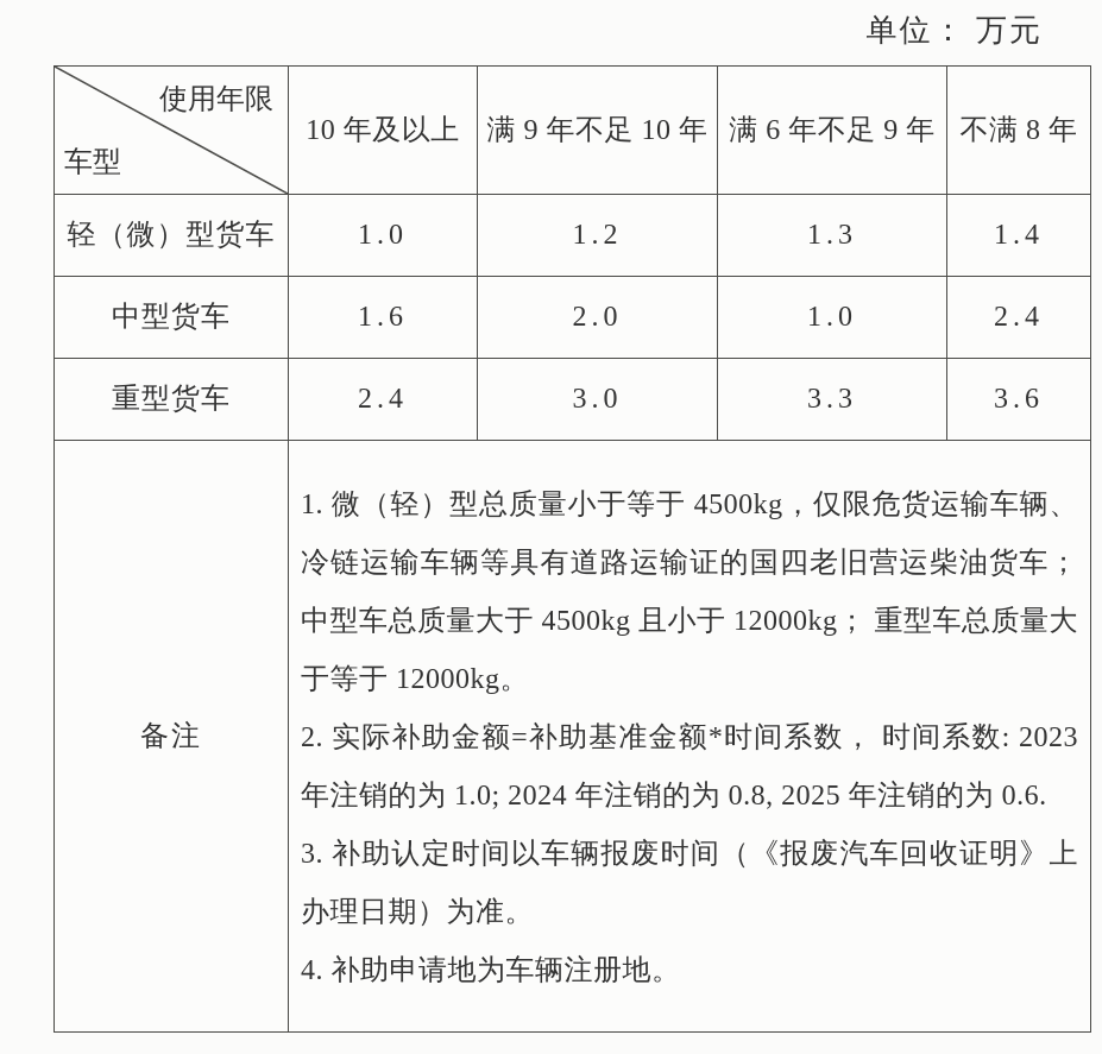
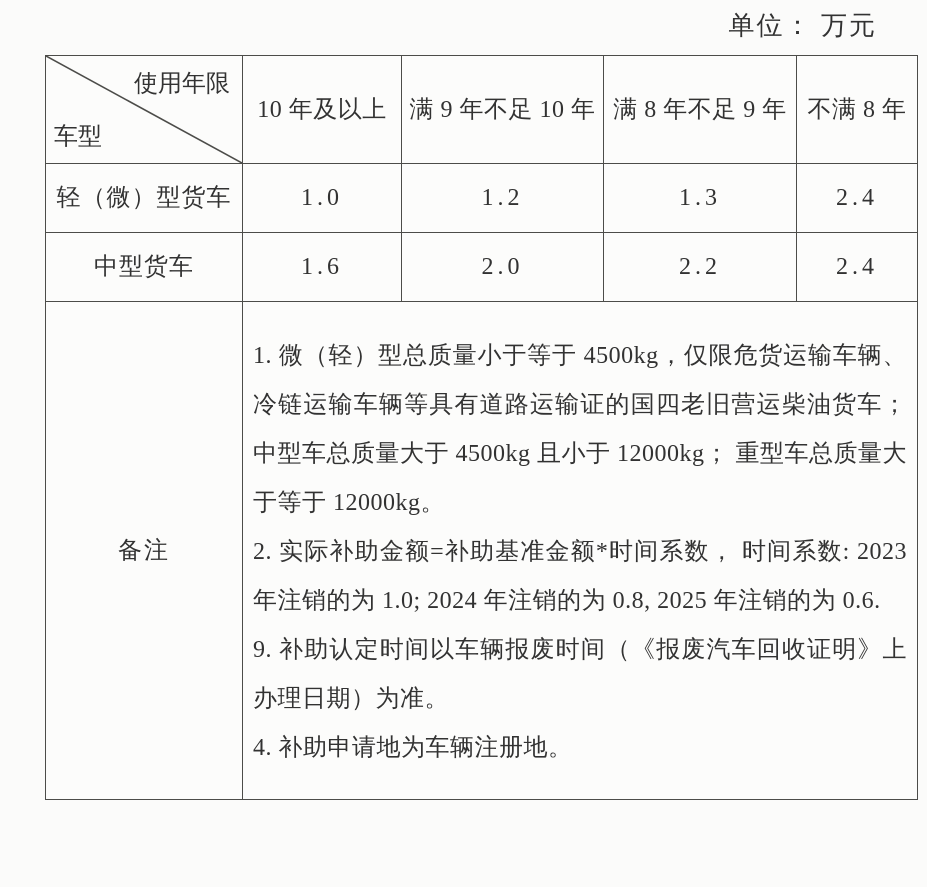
  单位： 万元
- 使用年限 车型	10 年及以上	满 9 年不足 10 年	满 6 年不足 9 年	不满 8 年
+ 使用年限 车型	10 年及以上	满 9 年不足 10 年	满 8 年不足 9 年	不满 8 年
- 轻（微）型货车	1.0	1.2	1.3	1.4
+ 轻（微）型货车	1.0	1.2	1.3	2.4
- 中型货车	1.6	2.0	1.0	2.4
+ 中型货车	1.6	2.0	2.2	2.4
- 重型货车	2.4	3.0	3.3	3.6
- 备注	1. 微（轻）型总质量小于等于 4500kg，仅限危货运输车辆、冷链运输车辆等具有道路运输证的国四老旧营运柴油货车； 中型车总质量大于 4500kg 且小于 12000kg； 重型车总质量大于等于 12000kg。 2. 实际补助金额=补助基准金额*时间系数， 时间系数: 2023 年注销的为 1.0; 2024 年注销的为 0.8, 2025 年注销的为 0.6. 3. 补助认定时间以车辆报废时间（《报废汽车回收证明》上办理日期）为准。 4. 补助申请地为车辆注册地。
+ 备注	1. 微（轻）型总质量小于等于 4500kg，仅限危货运输车辆、冷链运输车辆等具有道路运输证的国四老旧营运柴油货车； 中型车总质量大于 4500kg 且小于 12000kg； 重型车总质量大于等于 12000kg。 2. 实际补助金额=补助基准金额*时间系数， 时间系数: 2023 年注销的为 1.0; 2024 年注销的为 0.8, 2025 年注销的为 0.6. 9. 补助认定时间以车辆报废时间（《报废汽车回收证明》上办理日期）为准。 4. 补助申请地为车辆注册地。
